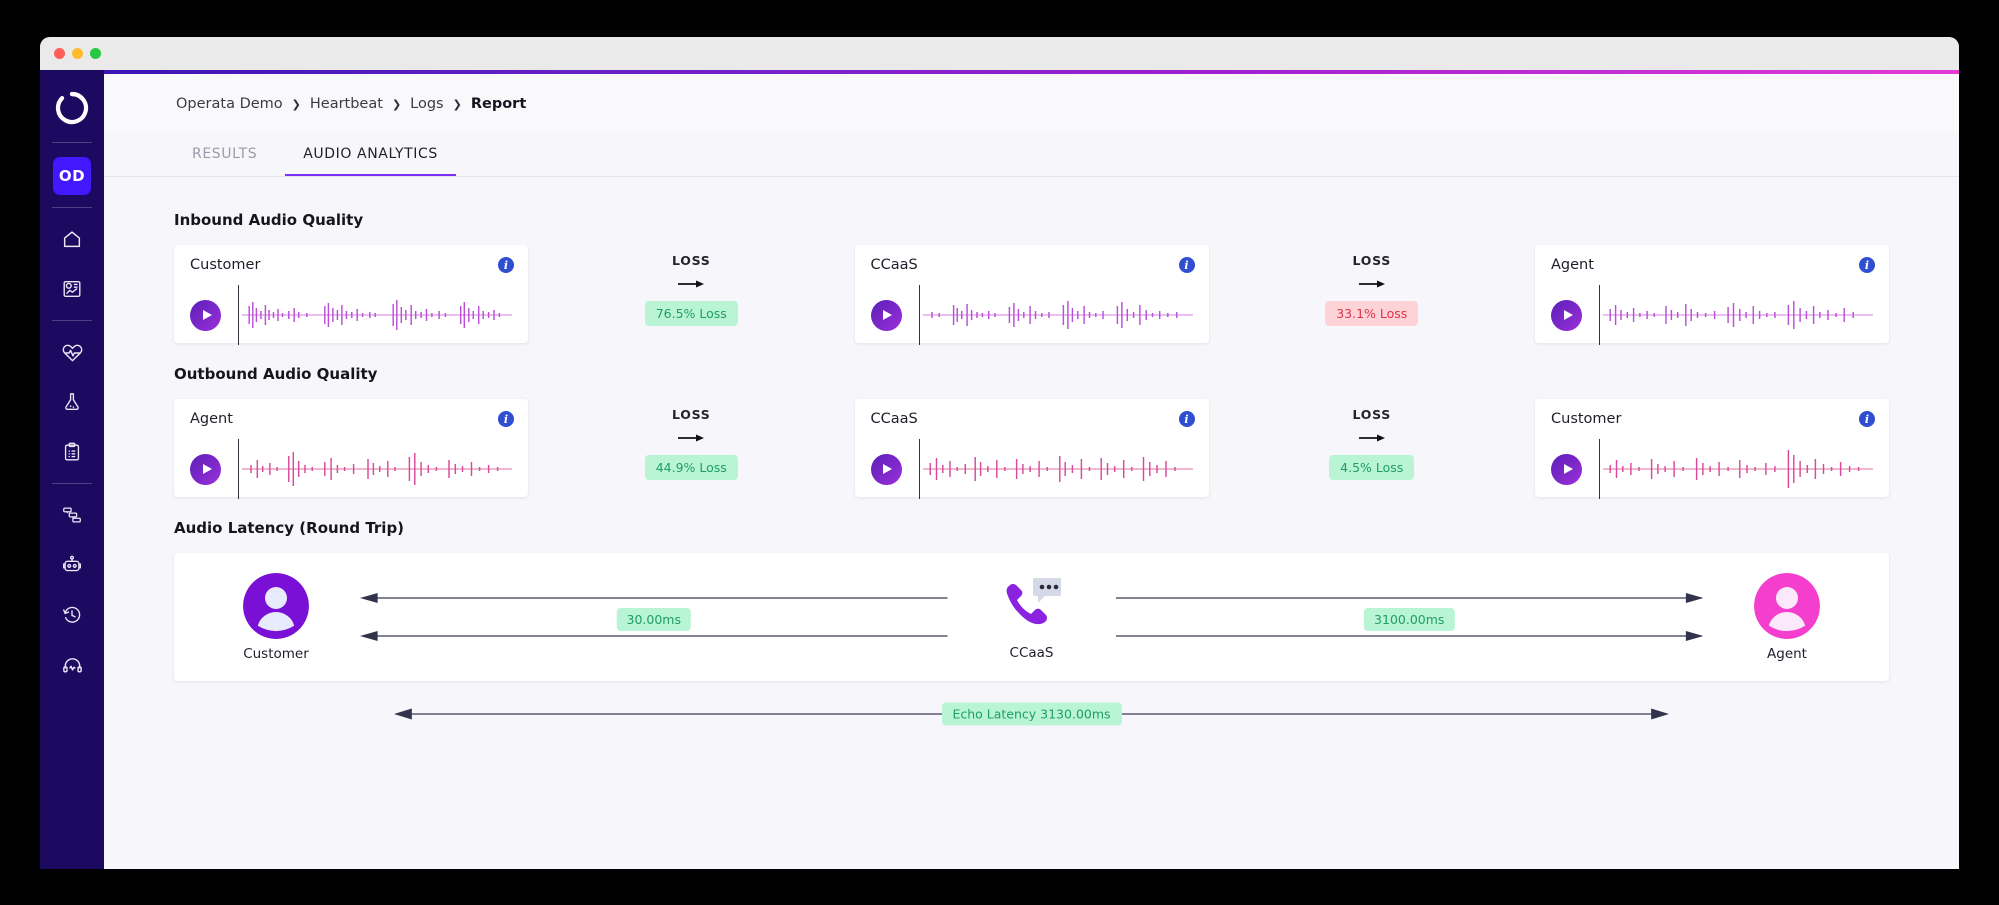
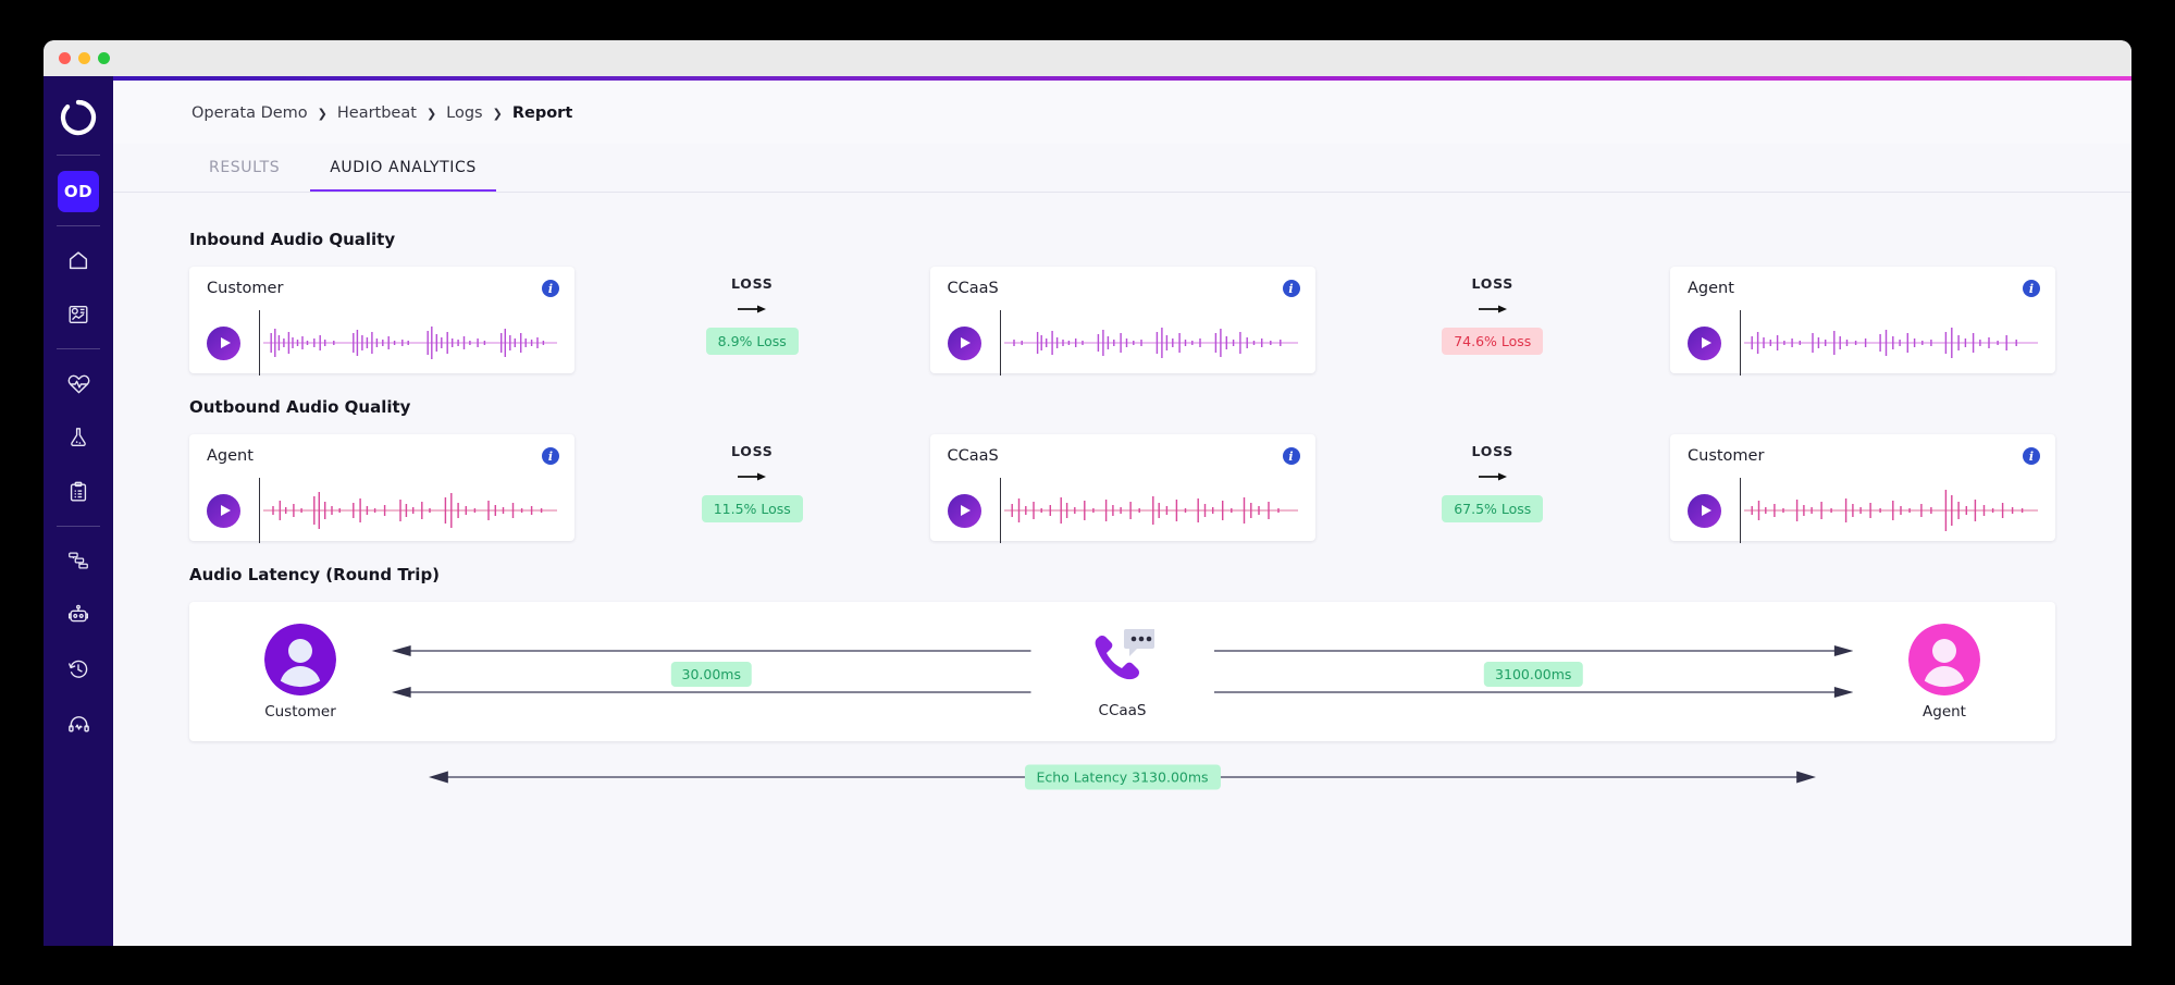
  OD
  Operata Demo
  ❯
  Heartbeat
  ❯
  Logs
  ❯
  Report
  RESULTS
  AUDIO ANALYTICS
  Inbound Audio Quality
  Customer
  i
  LOSS
- 76.5% Loss
+ 8.9% Loss
  CCaaS
  i
  LOSS
- 33.1% Loss
+ 74.6% Loss
  Agent
  i
  Outbound Audio Quality
  Agent
  i
  LOSS
- 44.9% Loss
+ 11.5% Loss
  CCaaS
  i
  LOSS
- 4.5% Loss
+ 67.5% Loss
  Customer
  i
  Audio Latency (Round Trip)
  Customer
  30.00ms
  CCaaS
  3100.00ms
  Agent
  Echo Latency 3130.00ms
